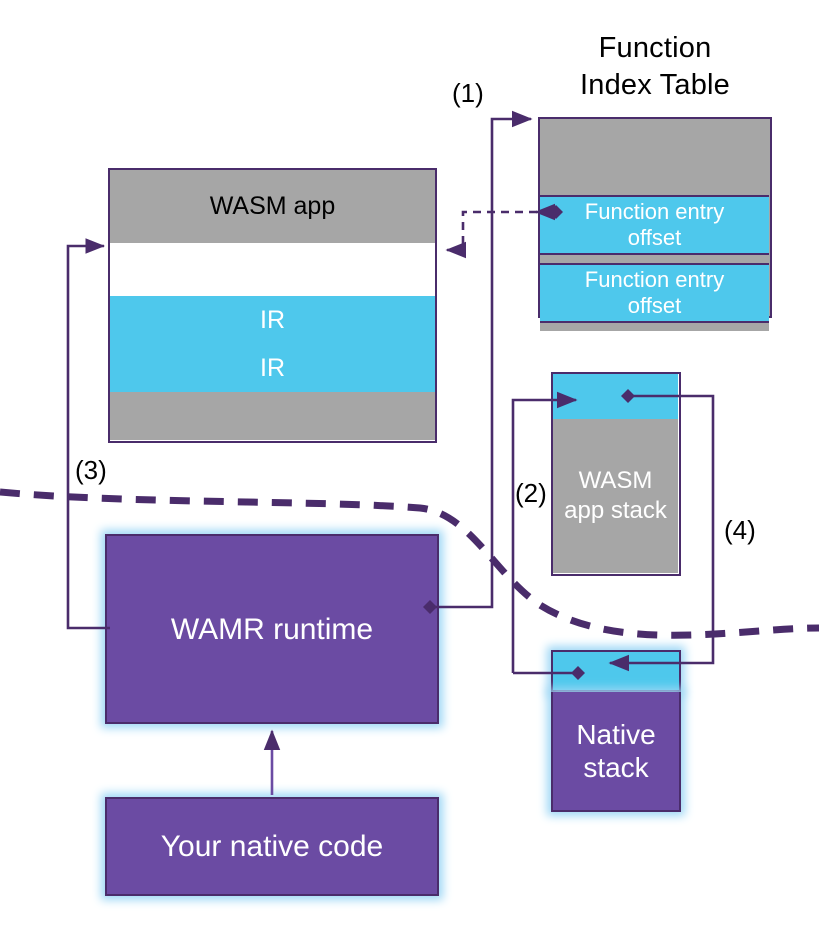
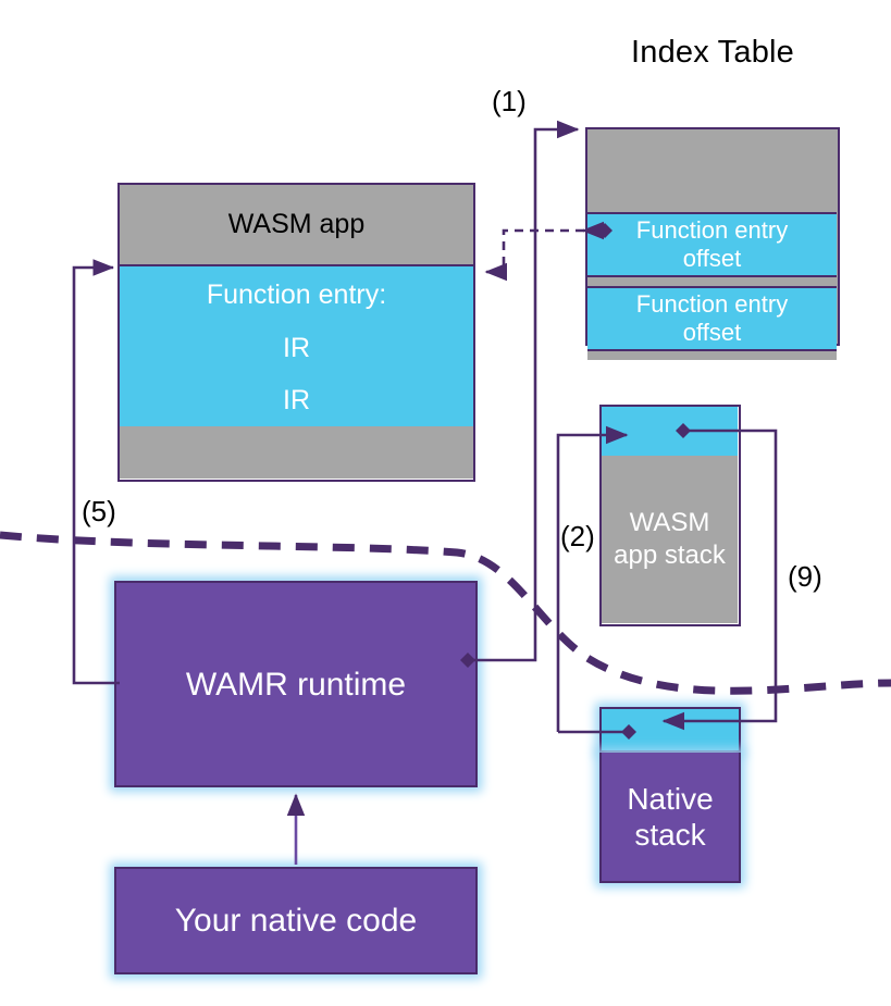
- Function
  Index Table
  Function entry offset
  Function entry offset
  WASM app
+ Function entry:
  IR
  IR
  WASM app stack
  Native stack
  WAMR runtime
  Your native code
  (1)
  (2)
- (3)
+ (5)
- (4)
+ (9)
